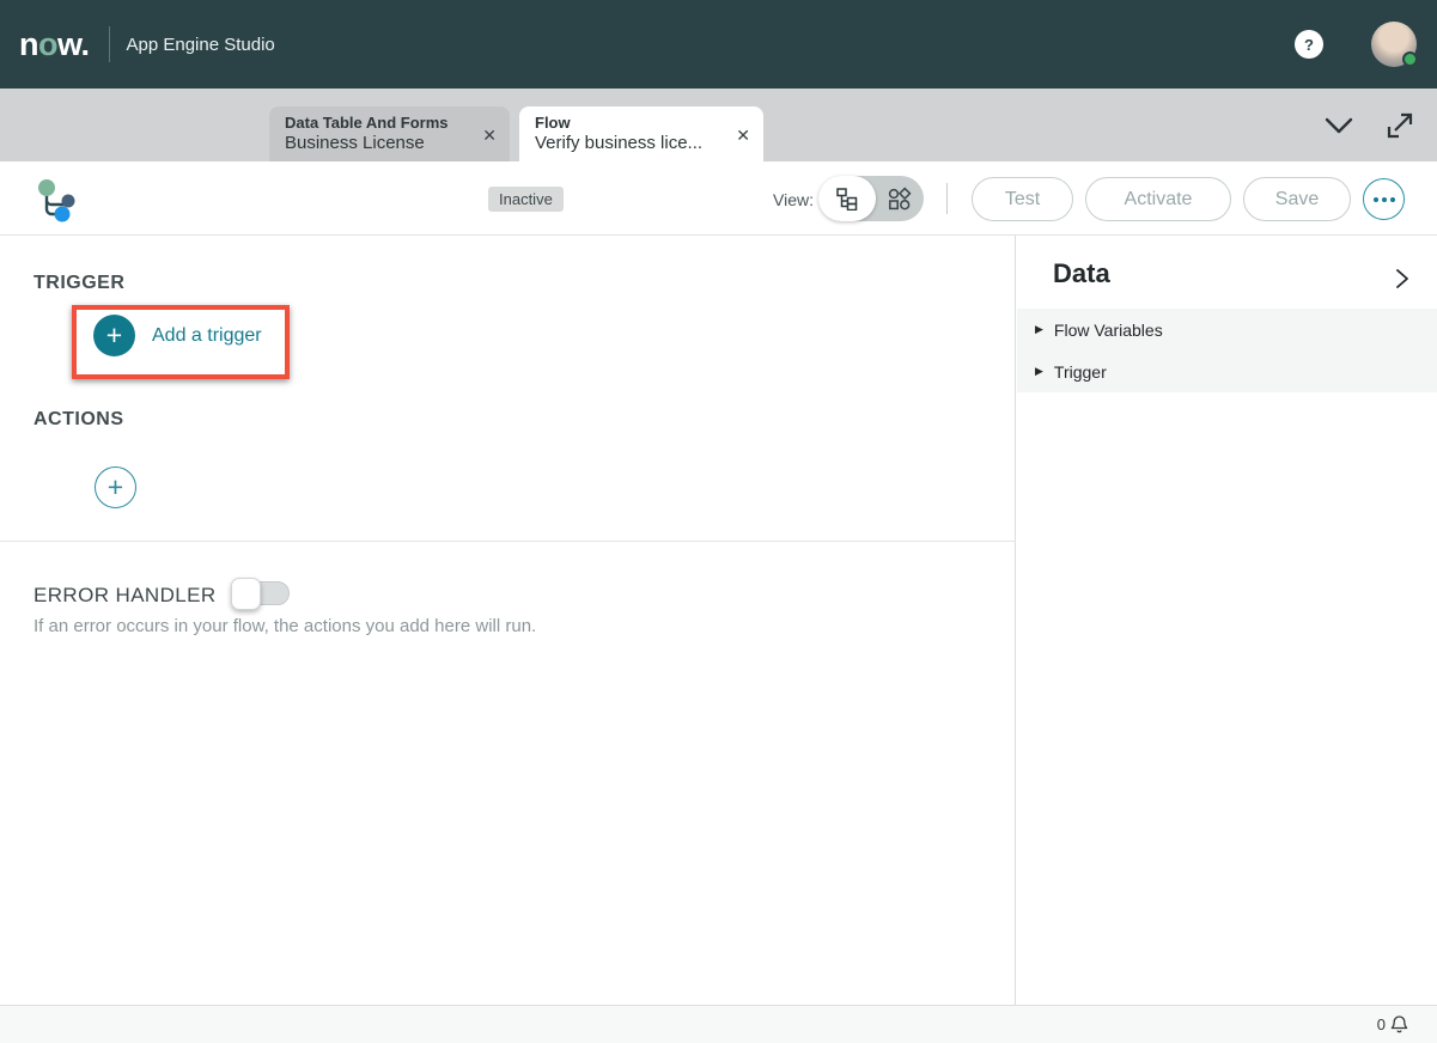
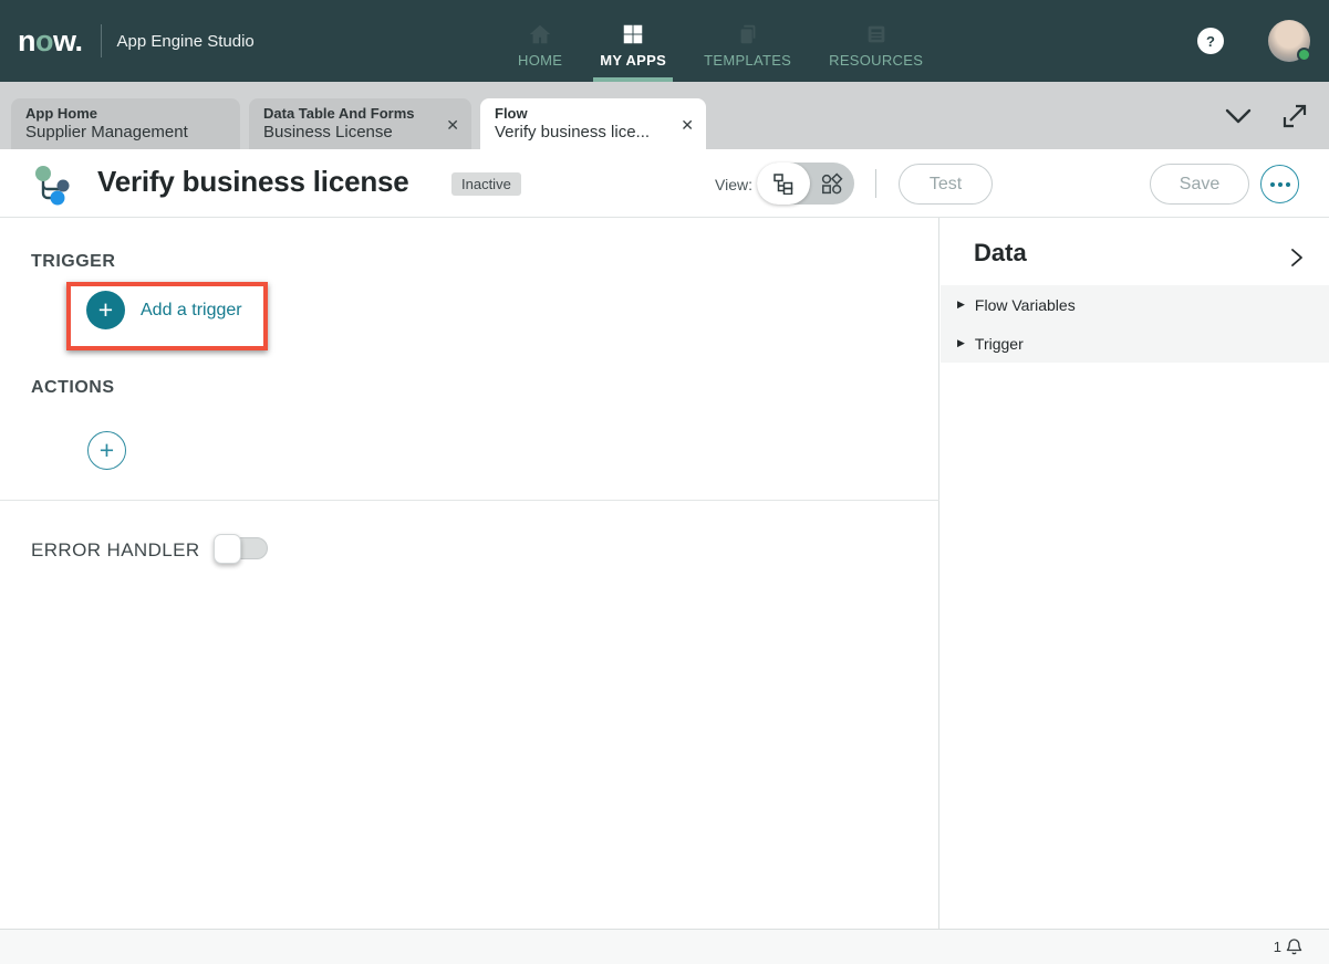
  now.
  App Engine Studio
+ HOME
+ MY APPS
+ TEMPLATES
+ RESOURCES
  ?
+ App Home
+ Supplier Management
  Data Table And Forms
  Business License
  ✕
  Flow
  Verify business lice...
  ✕
+ Verify business license
  Inactive
  View:
  Test
- Activate
  Save
  TRIGGER
  +
  Add a trigger
  ACTIONS
  +
  ERROR HANDLER
- If an error occurs in your flow, the actions you add here will run.
  Data
  ▶
  Flow Variables
  ▶
  Trigger
- 0
+ 1
